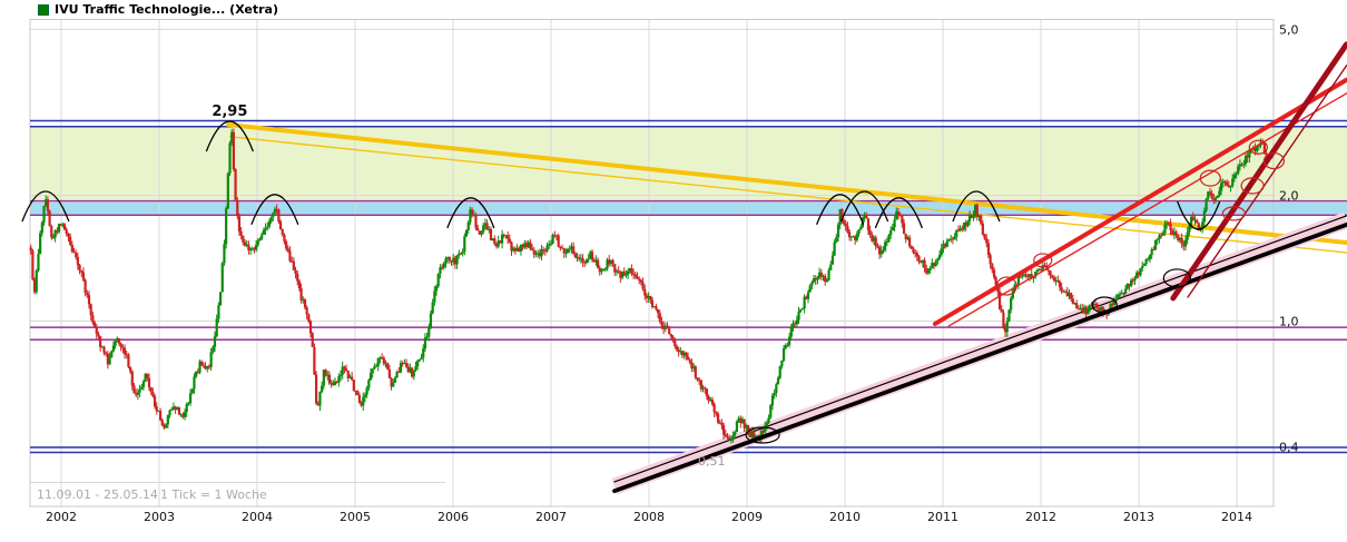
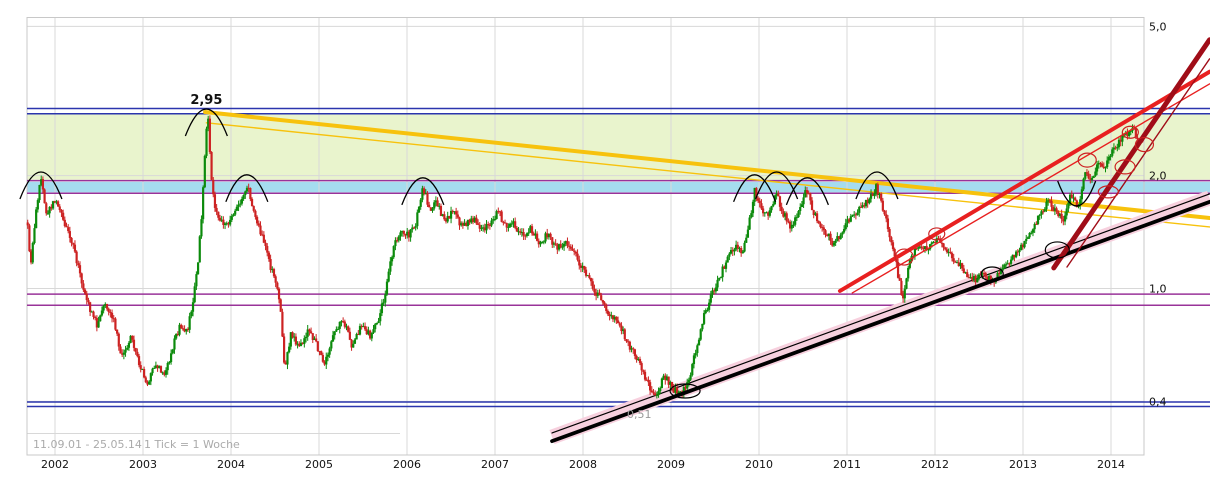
  2,95
  0,51
  2002
  2003
  2004
  2005
  2006
  2007
  2008
  2009
  2010
  2011
  2012
  2013
  2014
  5,0
  2,0
  1,0
  0,4
- IVU Traffic Technologie... (Xetra)
  11.09.01 - 25.05.14
  1 Tick = 1 Woche
